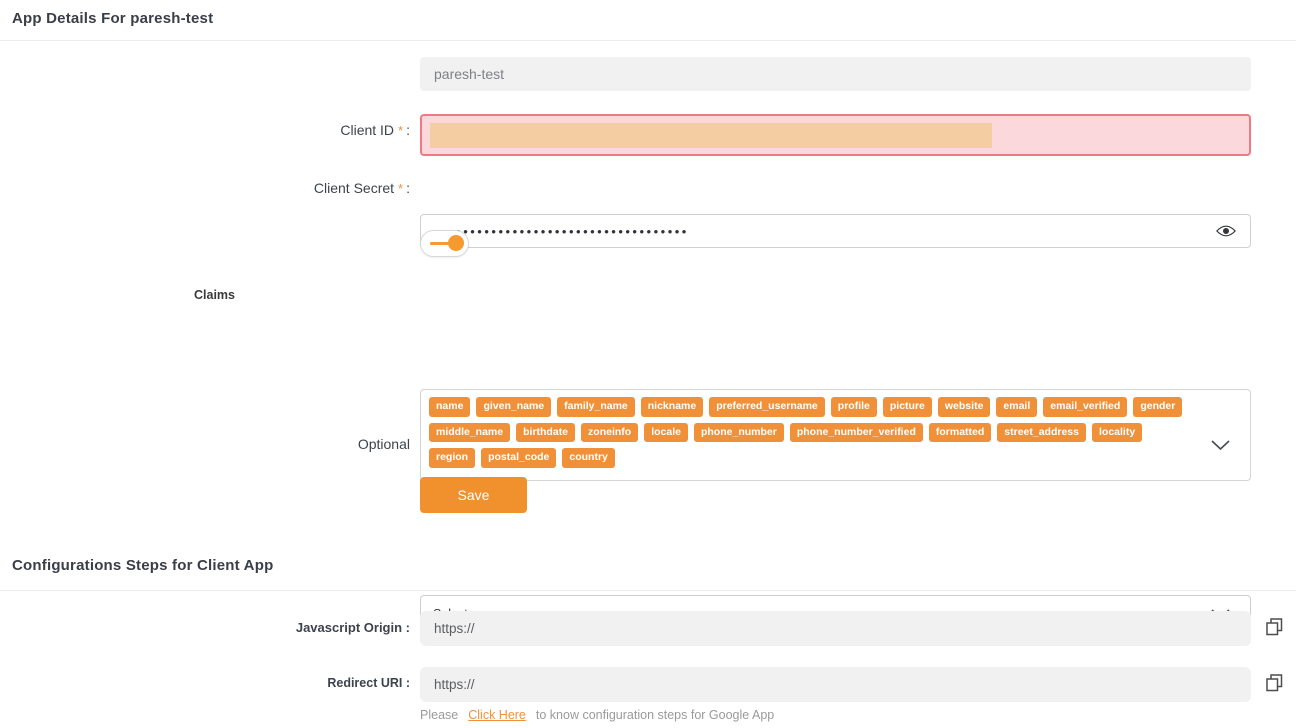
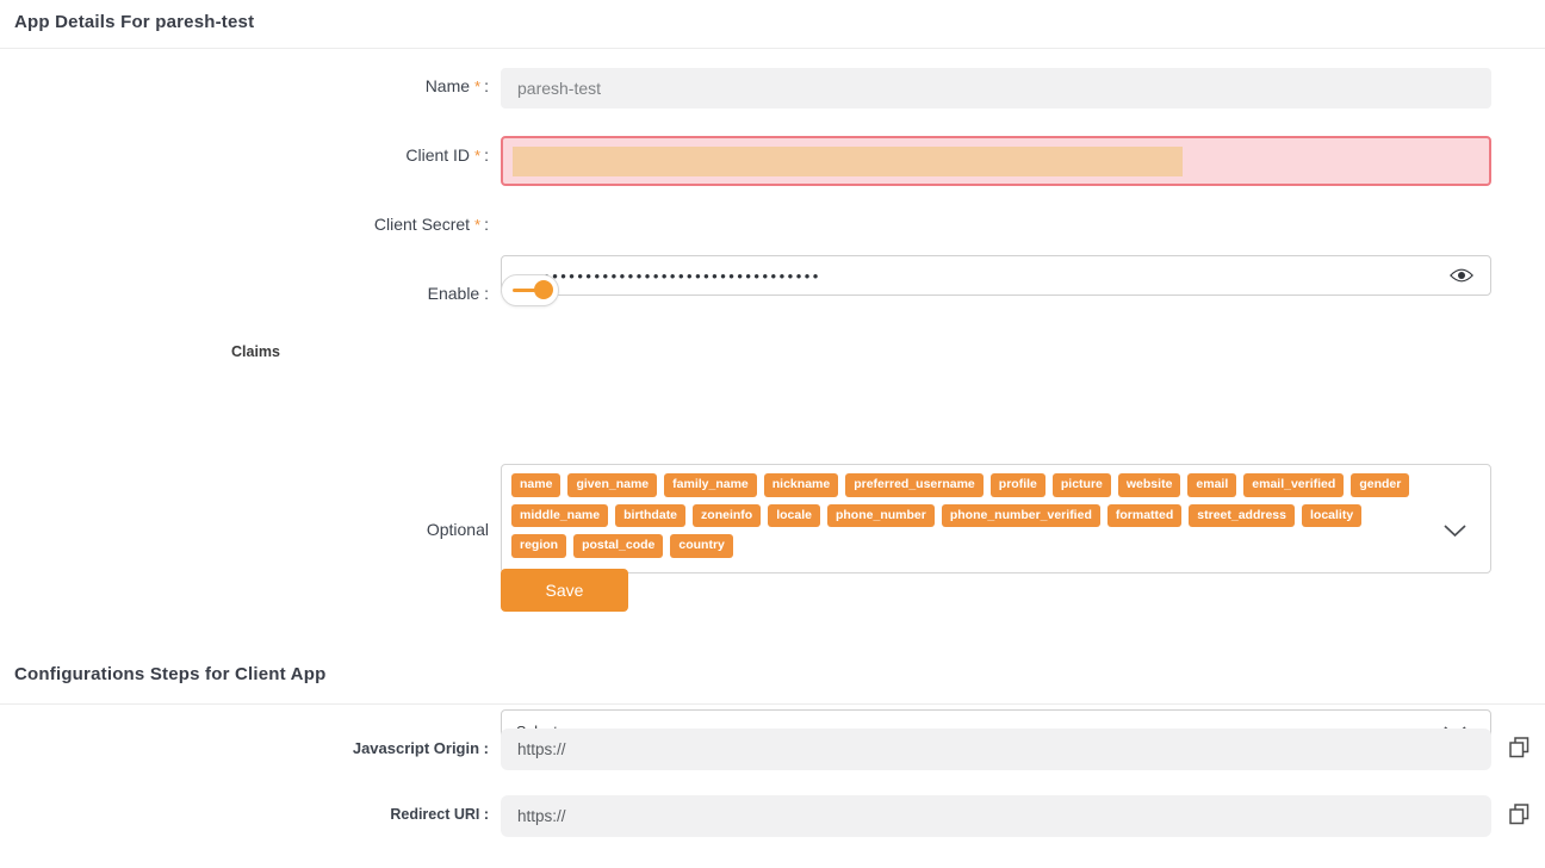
  App Details For paresh-test
+ Name * :
  paresh-test
  Client ID * :
  Client Secret * :
  ••••••••••••••••••••••••••••••••
+ Enable :
  Claims
  name
  given_name
  family_name
  nickname
  preferred_username
  profile
  picture
  website
  email
  email_verified
  gender
  middle_name
  birthdate
  zoneinfo
  locale
  phone_number
  phone_number_verified
  formatted
  street_address
  locality
  region
  postal_code
  country
  Optional
  Save
  Configurations Steps for Client App
  Javascript Origin :
  https://
  Redirect URI :
  https://
- Please Click Here to know configuration steps for Google App
